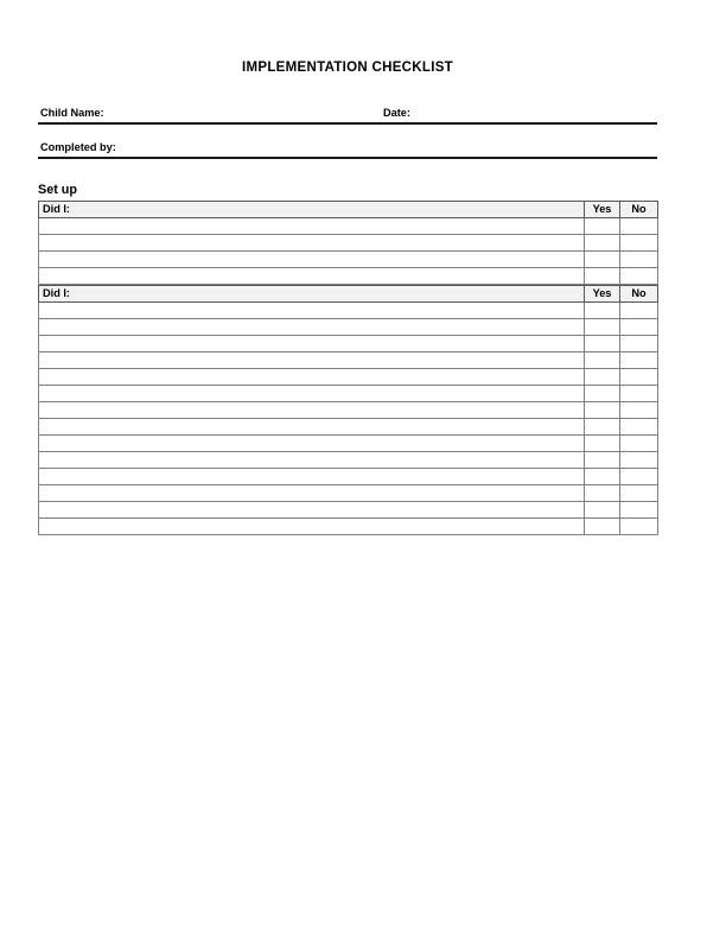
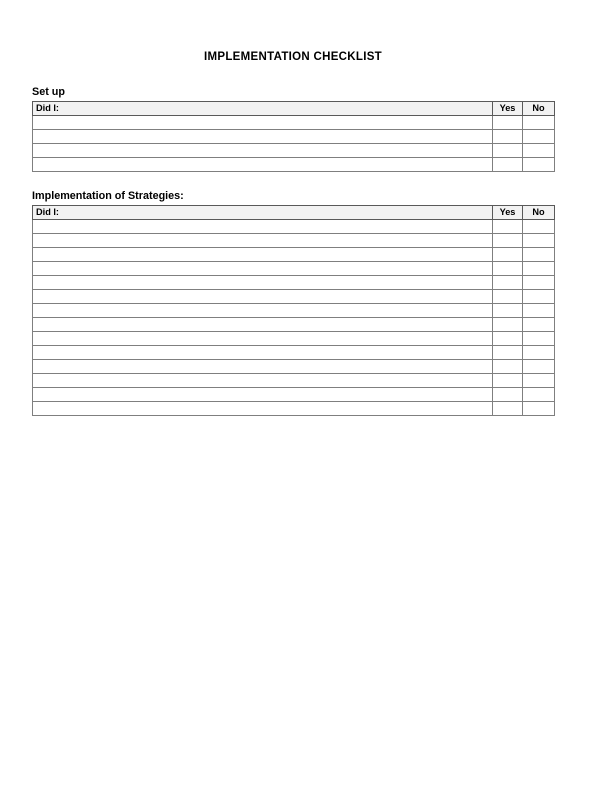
  IMPLEMENTATION CHECKLIST
- Child Name:
- Date:
- Completed by:
  Set up
  Did I:	Yes	No
+ Implementation of Strategies:
  Did I:	Yes	No
